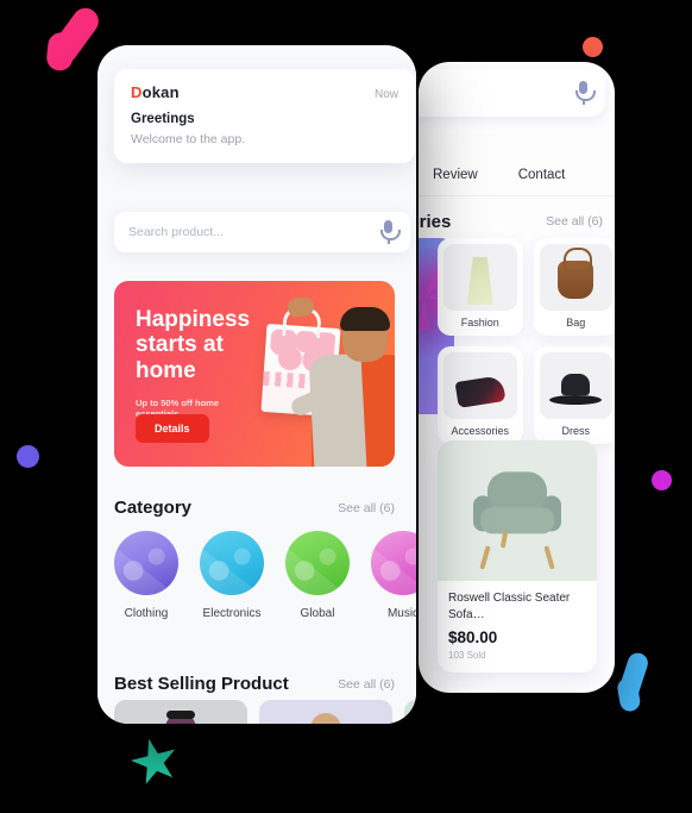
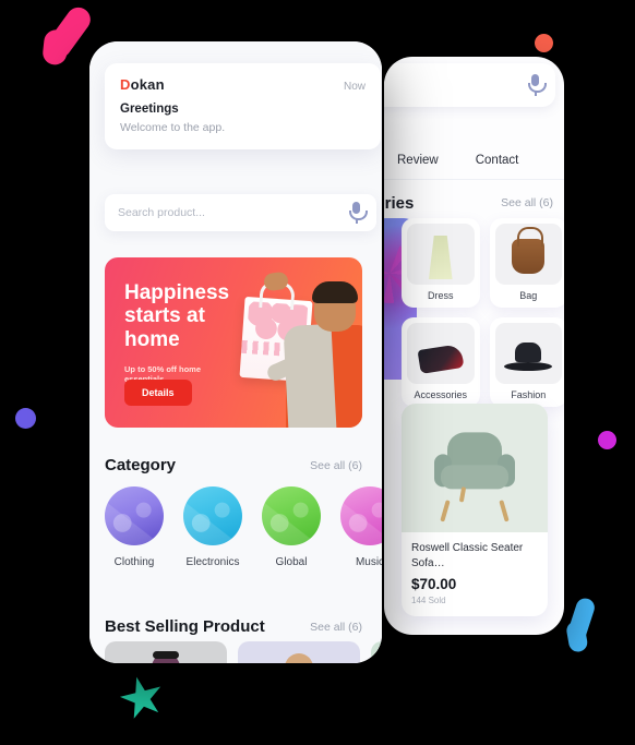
  Review
  Contact
  See all (6)
- Fashion
+ Dress
  Bag
  Accessories
- Dress
+ Fashion
  Roswell Classic Seater Sofa…
- $80.00
+ $70.00
- 103 Sold
+ 144 Sold
  Dokan
  Now
  Greetings
  Welcome to the app.
  Search product...
  Happiness starts at home
  Details
  Category
  See all (6)
  Clothing
  Electronics
  Global
  Music
  Best Selling Product
  See all (6)
